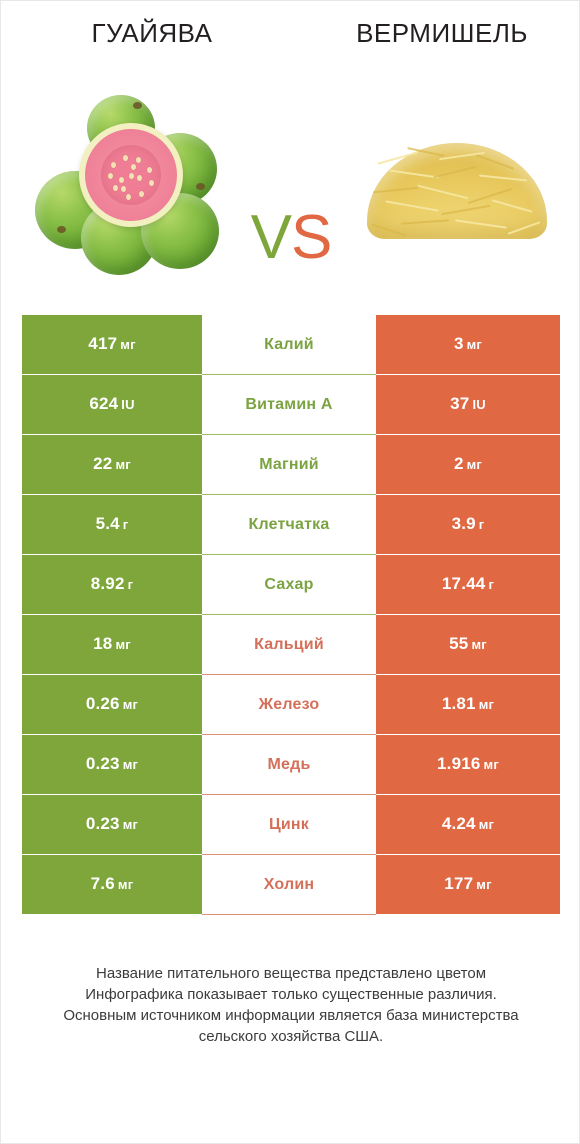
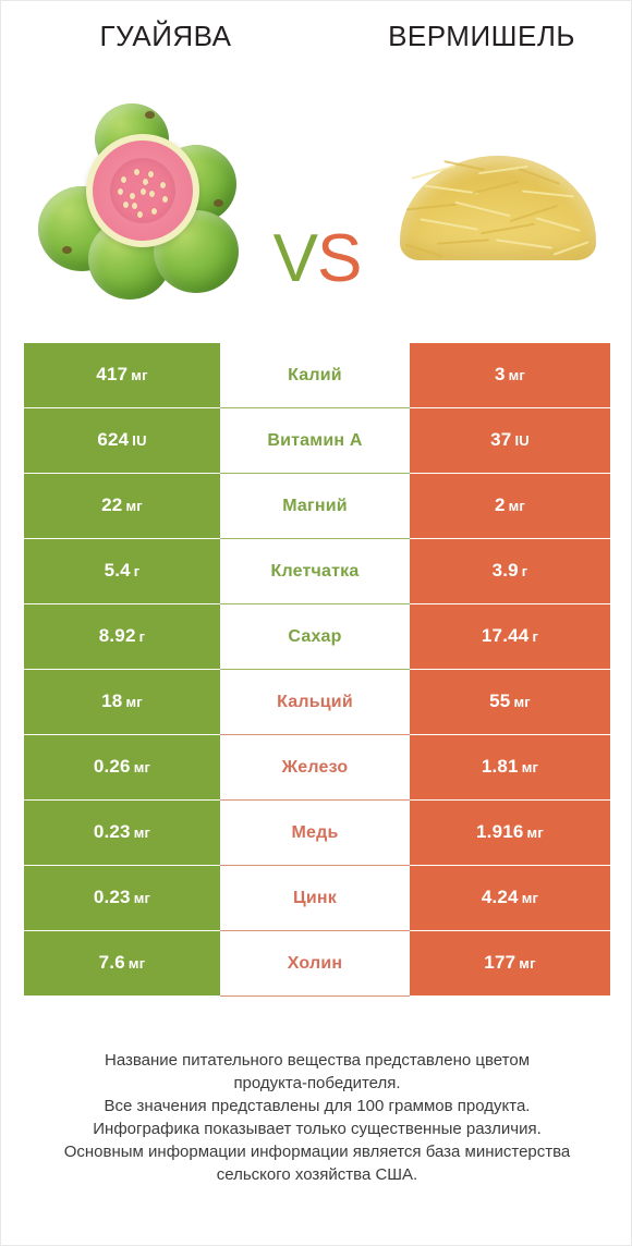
  ГУАЙЯВА
  ВЕРМИШЕЛЬ
  VS
  417 мг
  Калий
  3 мг
  624 IU
  Витамин A
  37 IU
  22 мг
  Магний
  2 мг
  5.4 г
  Клетчатка
  3.9 г
  8.92 г
  Сахар
  17.44 г
  18 мг
  Кальций
  55 мг
  0.26 мг
  Железо
  1.81 мг
  0.23 мг
  Медь
  1.916 мг
  0.23 мг
  Цинк
  4.24 мг
  7.6 мг
  Холин
  177 мг
  Название питательного вещества представлено цветом
+ продукта-победителя.
+ Все значения представлены для 100 граммов продукта.
  Инфографика показывает только существенные различия.
- Основным источником информации является база министерства
+ Основным информации информации является база министерства
  сельского хозяйства США.
